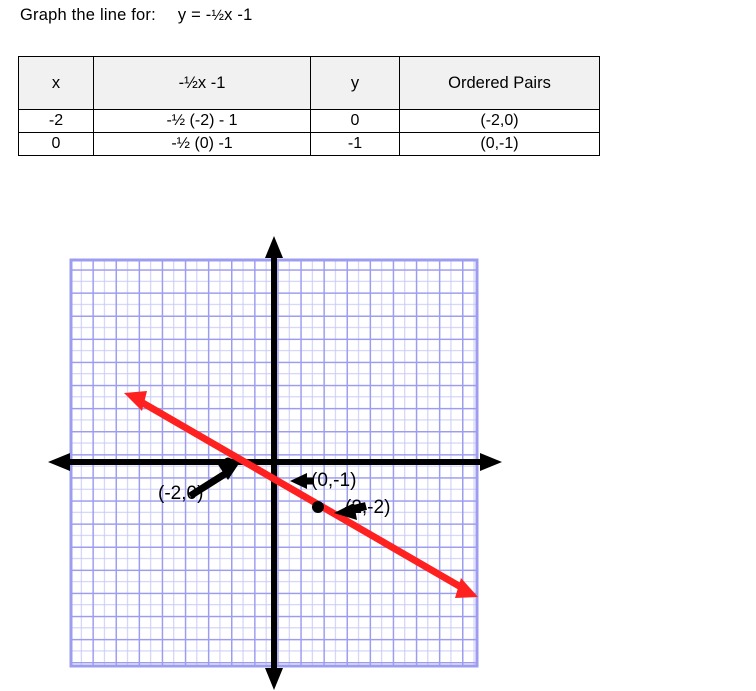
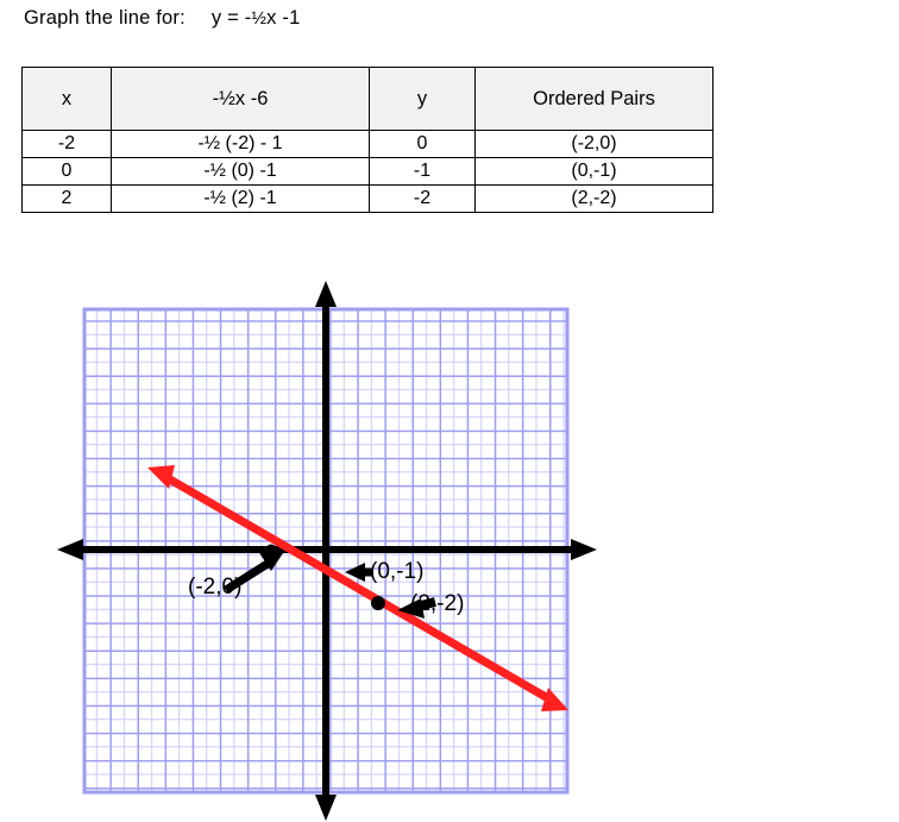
  Graph the line for: y = -½x -1
- x	-½x -1	y	Ordered Pairs
+ x	-½x -6	y	Ordered Pairs
  -2	-½ (-2) - 1	0	(-2,0)
  0	-½ (0) -1	-1	(0,-1)
+ 2	-½ (2) -1	-2	(2,-2)
  (-2,0)
  (0,-1)
  (2,-2)
